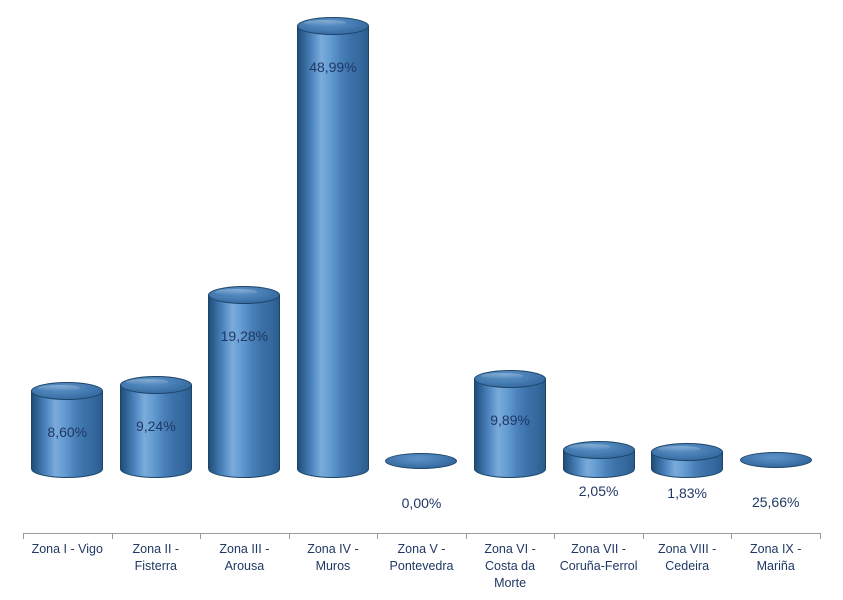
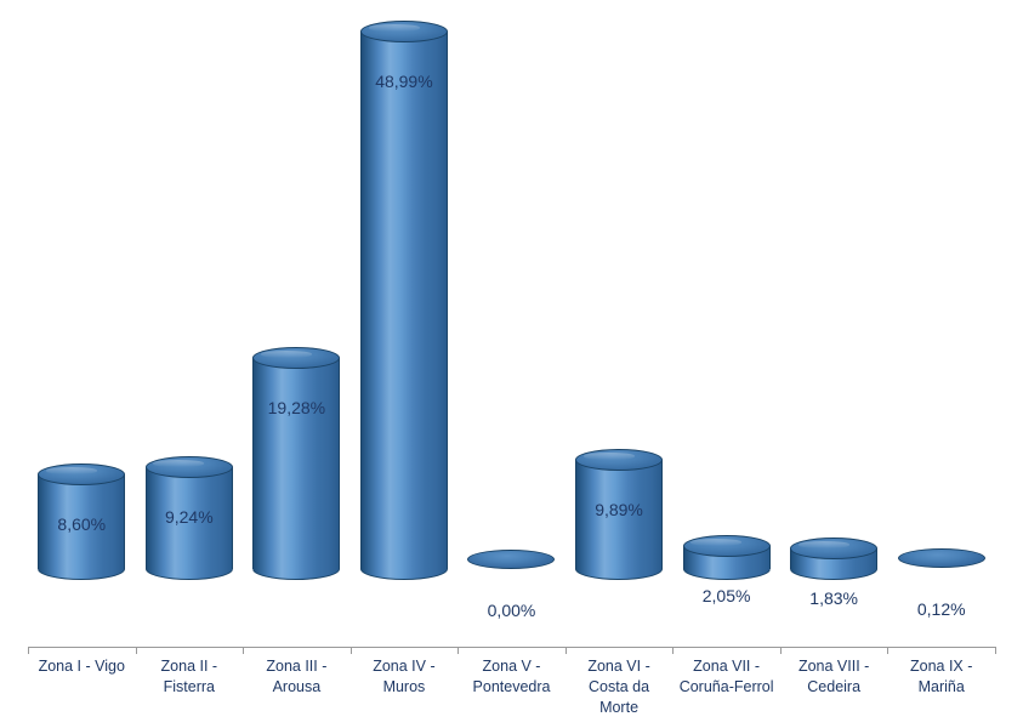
  8,60%
  9,24%
  19,28%
  48,99%
  0,00%
  9,89%
  2,05%
  1,83%
- 25,66%
+ 0,12%
  Zona I - Vigo
  Zona II -
  Fisterra
  Zona III -
  Arousa
  Zona IV -
  Muros
  Zona V -
  Pontevedra
  Zona VI -
  Costa da
  Morte
  Zona VII -
  Coruña-Ferrol
  Zona VIII -
  Cedeira
  Zona IX -
  Mariña
